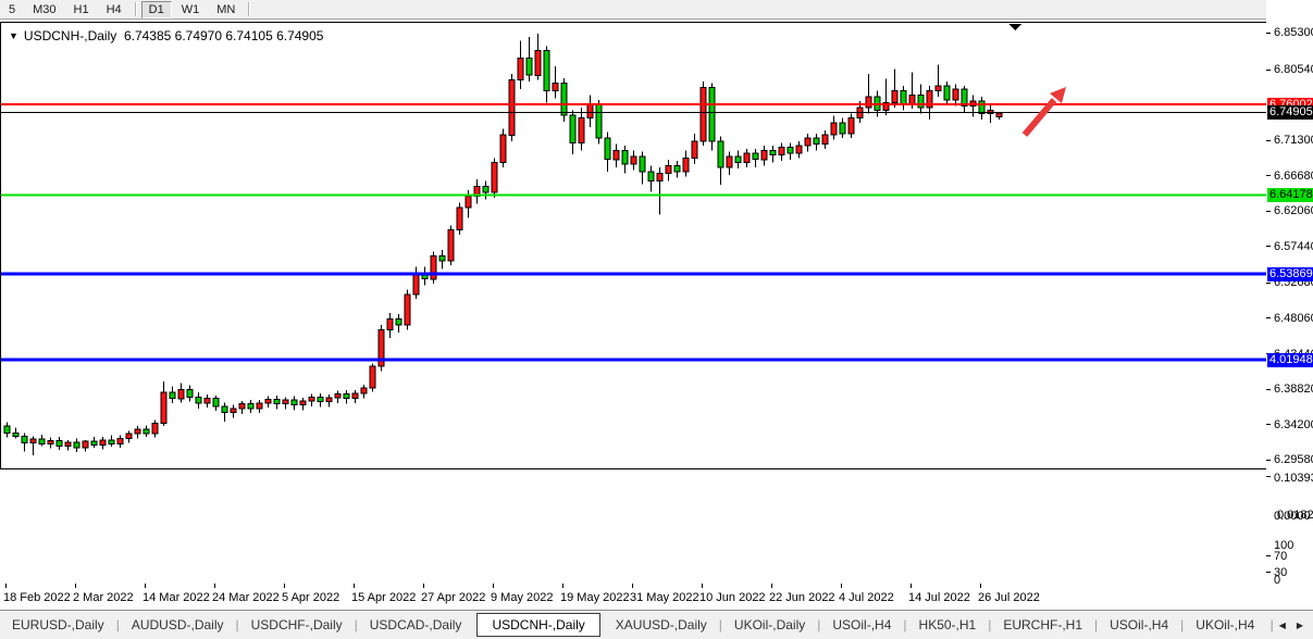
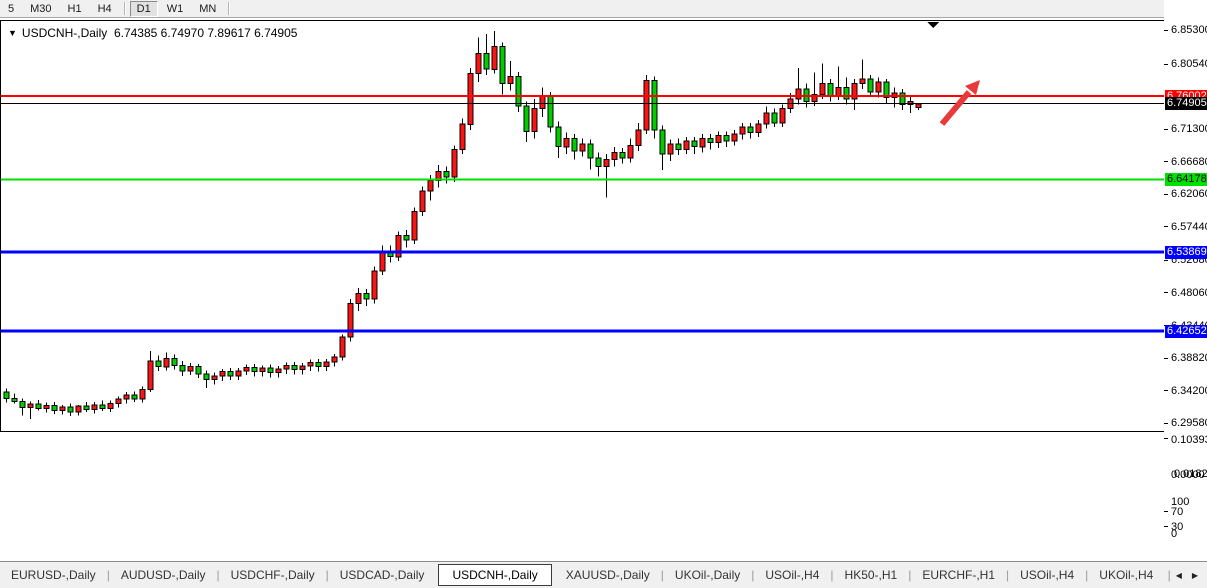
  5
  M30
  H1
  H4
  D1
  W1
  MN
- ▼ USDCNH-,Daily 6.74385 6.74970 6.74105 6.74905
+ ▼ USDCNH-,Daily 6.74385 6.74970 7.89617 6.74905
  6.8530
  6.8054
  6.7130
  6.6668
  6.6206
  6.5744
  6.5268
  6.4806
  6.3882
  6.3420
  6.2958
  0.1039
  0.0000
  0.0182
  100
  70
  30
  0
  6.76002
  6.74905
  6.64178
  6.53869
- 4.01948
+ 6.42652
- 18 Feb 2022
- 2 Mar 2022
- 14 Mar 2022
- 24 Mar 2022
- 5 Apr 2022
- 15 Apr 2022
- 27 Apr 2022
- 9 May 2022
- 19 May 2022
- 31 May 2022
- 10 Jun 2022
- 22 Jun 2022
- 4 Jul 2022
- 14 Jul 2022
- 26 Jul 2022
  EURUSD-,Daily
  |
  AUDUSD-,Daily
  |
  USDCHF-,Daily
  |
  USDCAD-,Daily
  USDCNH-,Daily
  XAUUSD-,Daily
  |
  UKOil-,Daily
  |
  USOil-,H4
  |
  HK50-,H1
  |
  EURCHF-,H1
  |
  USOil-,H4
  |
  UKOil-,H4
  |
  ◀
  ▶
